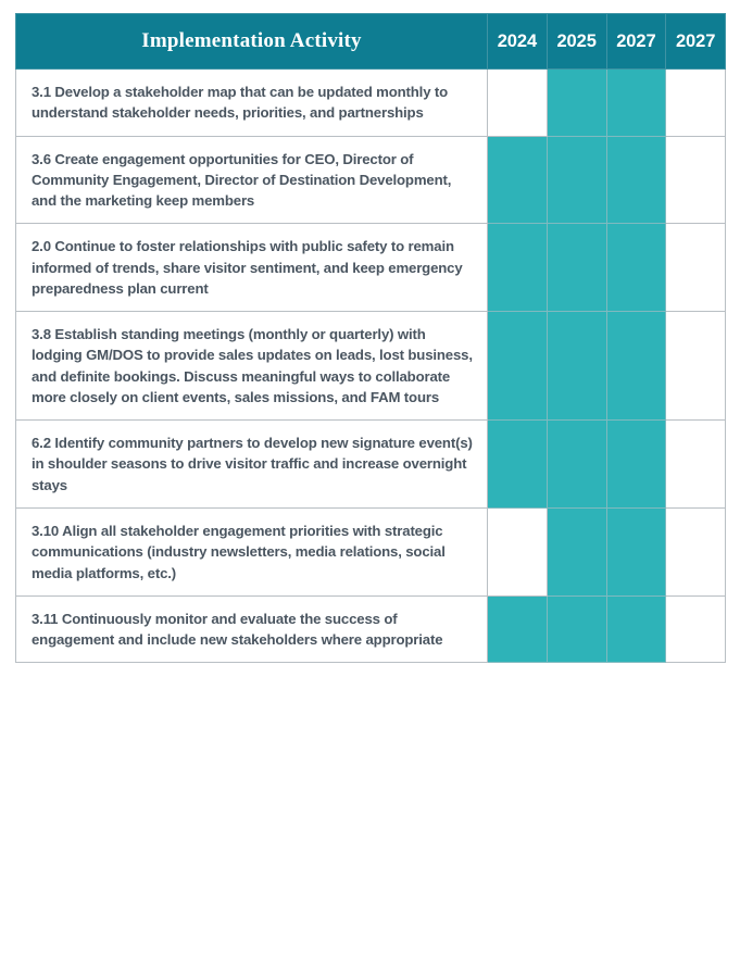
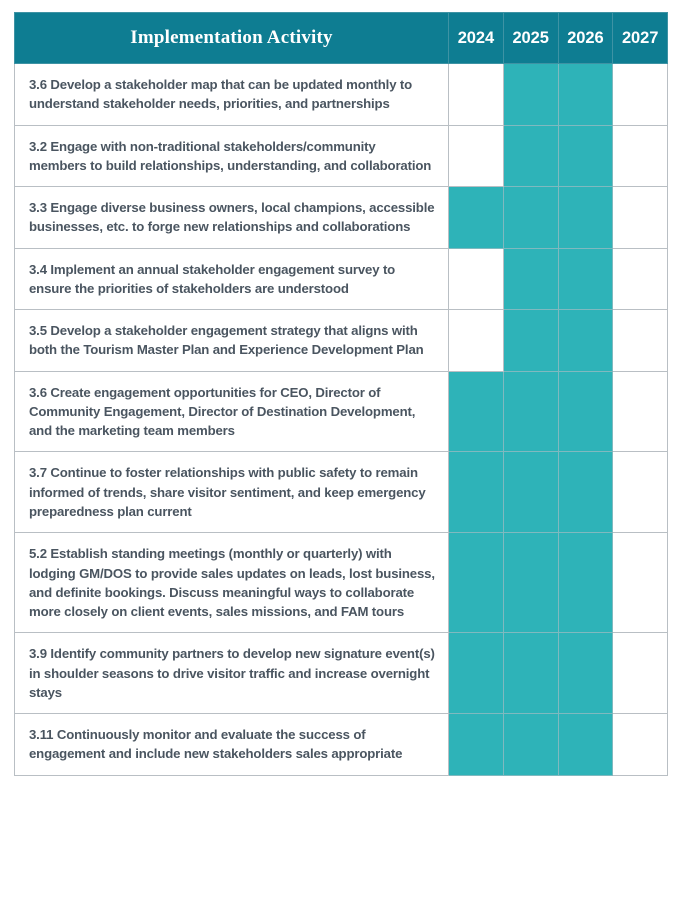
- Implementation Activity	2024	2025	2027	2027
+ Implementation Activity	2024	2025	2026	2027
- 3.1 Develop a stakeholder map that can be updated monthly to understand stakeholder needs, priorities, and partnerships
+ 3.6 Develop a stakeholder map that can be updated monthly to understand stakeholder needs, priorities, and partnerships
+ 3.2 Engage with non-traditional stakeholders/community members to build relationships, understanding, and collaboration
+ 3.3 Engage diverse business owners, local champions, accessible businesses, etc. to forge new relationships and collaborations
+ 3.4 Implement an annual stakeholder engagement survey to ensure the priorities of stakeholders are understood
+ 3.5 Develop a stakeholder engagement strategy that aligns with both the Tourism Master Plan and Experience Development Plan
- 3.6 Create engagement opportunities for CEO, Director of Community Engagement, Director of Destination Development, and the marketing keep members
+ 3.6 Create engagement opportunities for CEO, Director of Community Engagement, Director of Destination Development, and the marketing team members
- 2.0 Continue to foster relationships with public safety to remain informed of trends, share visitor sentiment, and keep emergency preparedness plan current
+ 3.7 Continue to foster relationships with public safety to remain informed of trends, share visitor sentiment, and keep emergency preparedness plan current
- 3.8 Establish standing meetings (monthly or quarterly) with lodging GM/DOS to provide sales updates on leads, lost business, and definite bookings. Discuss meaningful ways to collaborate more closely on client events, sales missions, and FAM tours
+ 5.2 Establish standing meetings (monthly or quarterly) with lodging GM/DOS to provide sales updates on leads, lost business, and definite bookings. Discuss meaningful ways to collaborate more closely on client events, sales missions, and FAM tours
- 6.2 Identify community partners to develop new signature event(s) in shoulder seasons to drive visitor traffic and increase overnight stays
+ 3.9 Identify community partners to develop new signature event(s) in shoulder seasons to drive visitor traffic and increase overnight stays
- 3.10 Align all stakeholder engagement priorities with strategic communications (industry newsletters, media relations, social media platforms, etc.)
- 3.11 Continuously monitor and evaluate the success of engagement and include new stakeholders where appropriate
+ 3.11 Continuously monitor and evaluate the success of engagement and include new stakeholders sales appropriate
